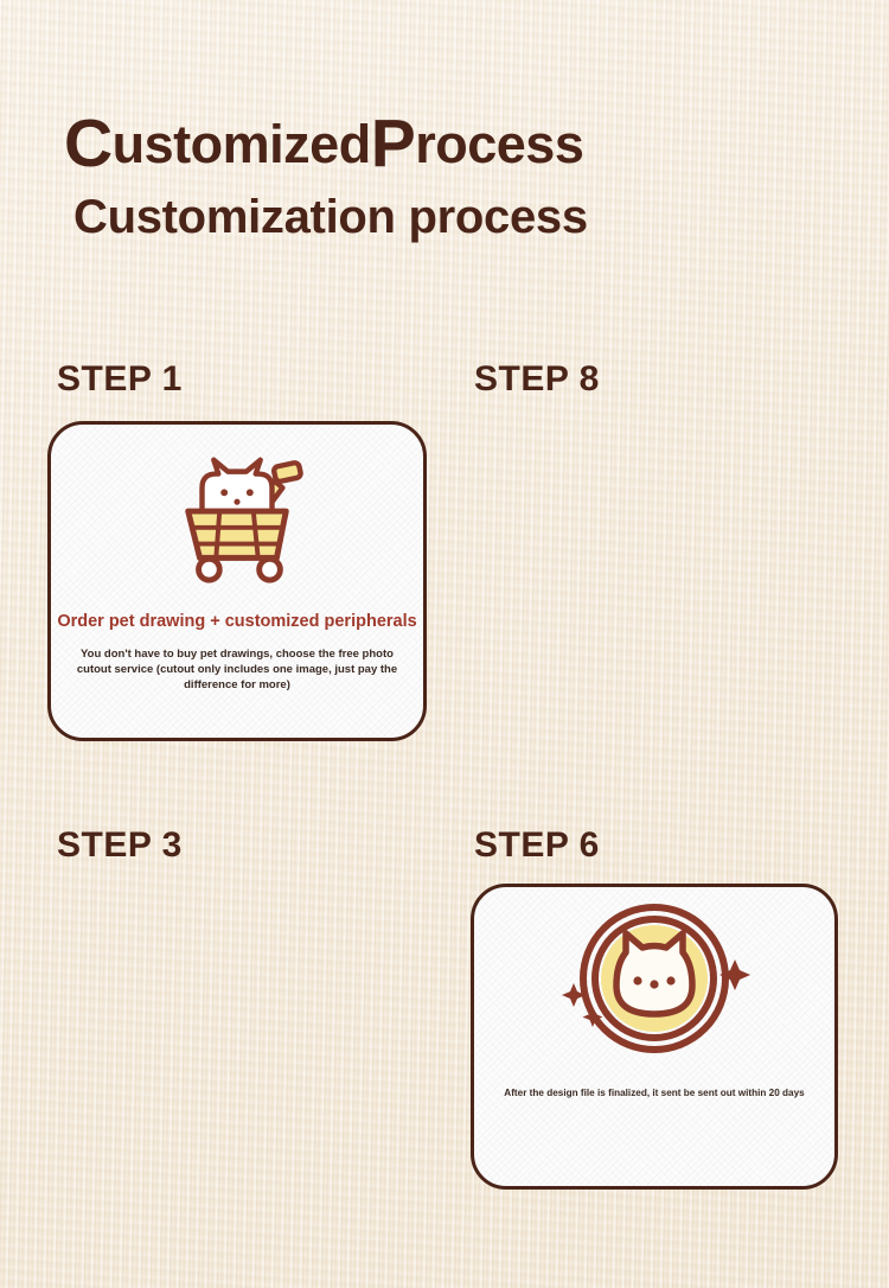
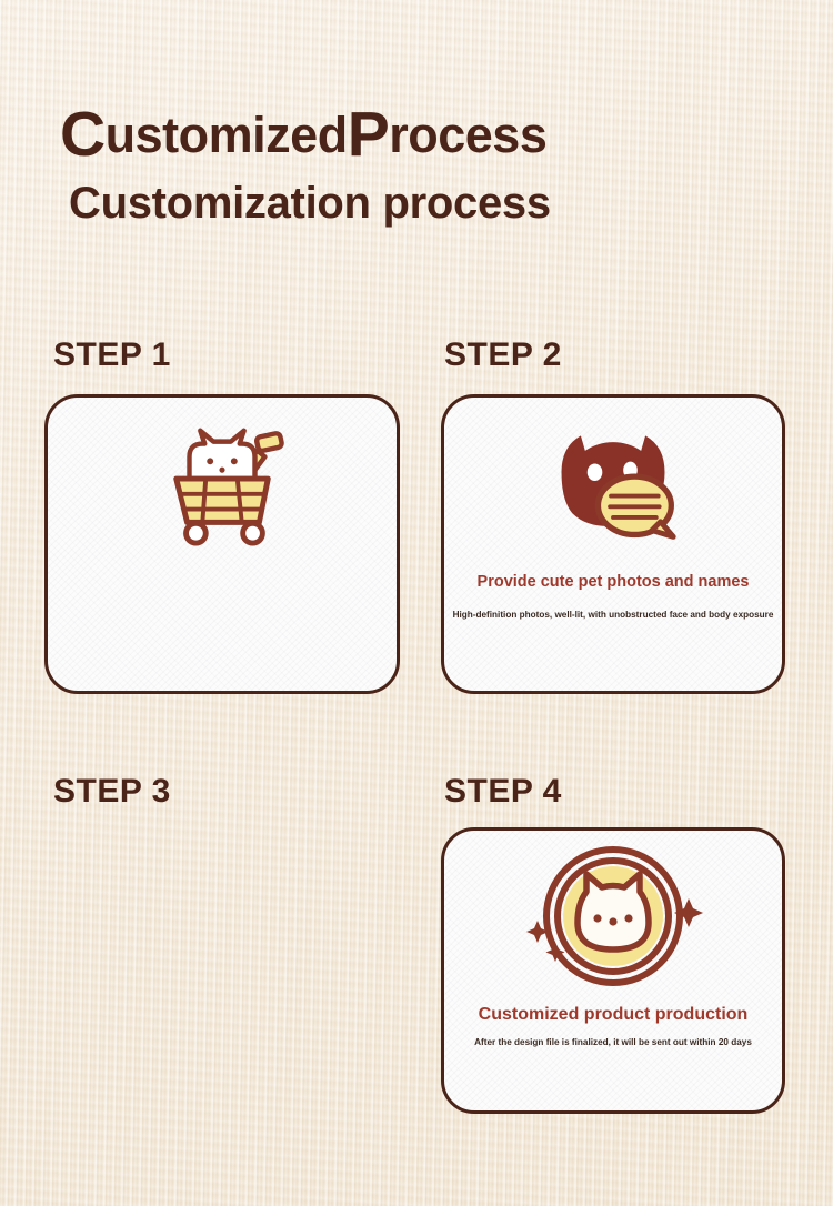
  CustomizedProcess
  Customization process
  STEP 1
- Order pet drawing + customized peripherals
- You don't have to buy pet drawings, choose the free photo cutout service (cutout only includes one image, just pay the difference for more)
- STEP 8
+ STEP 2
+ Provide cute pet photos and names
+ High-definition photos, well-lit, with unobstructed face and body exposure
  STEP 3
- STEP 6
+ STEP 4
+ Customized product production
- After the design file is finalized, it sent be sent out within 20 days
+ After the design file is finalized, it will be sent out within 20 days
